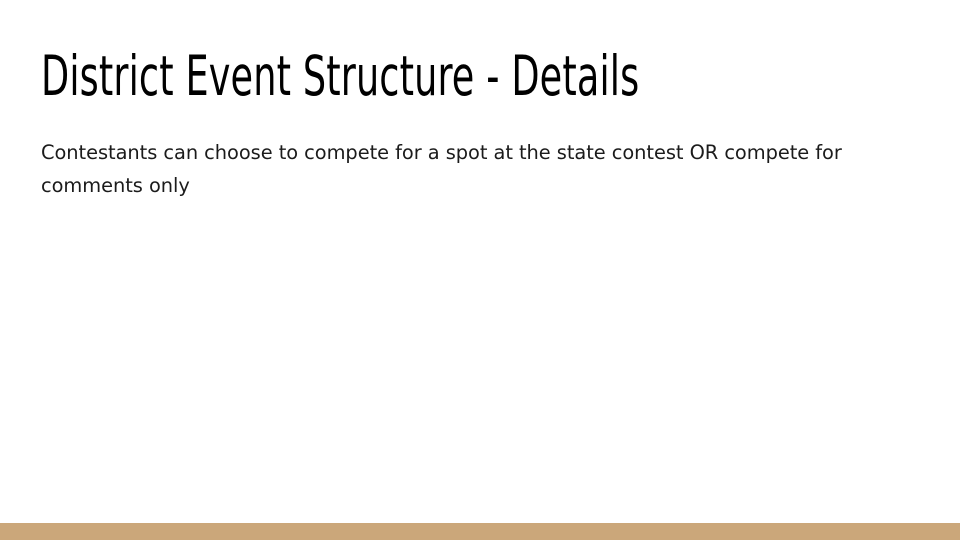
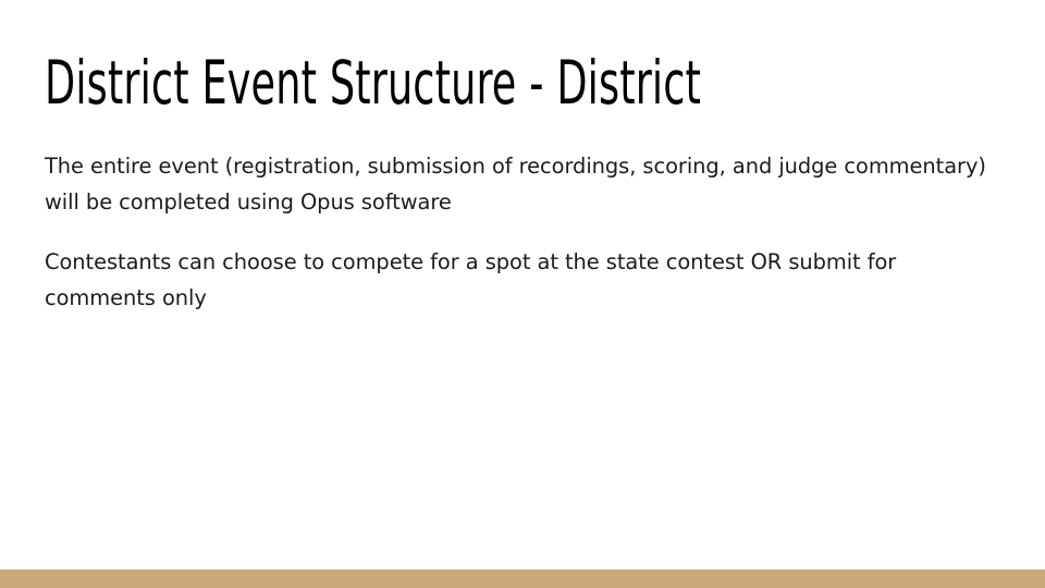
- District Event Structure - Details
+ District Event Structure - District
+ The entire event (registration, submission of recordings, scoring, and judge commentary) will be completed using Opus software
- Contestants can choose to compete for a spot at the state contest OR compete for comments only
+ Contestants can choose to compete for a spot at the state contest OR submit for comments only
